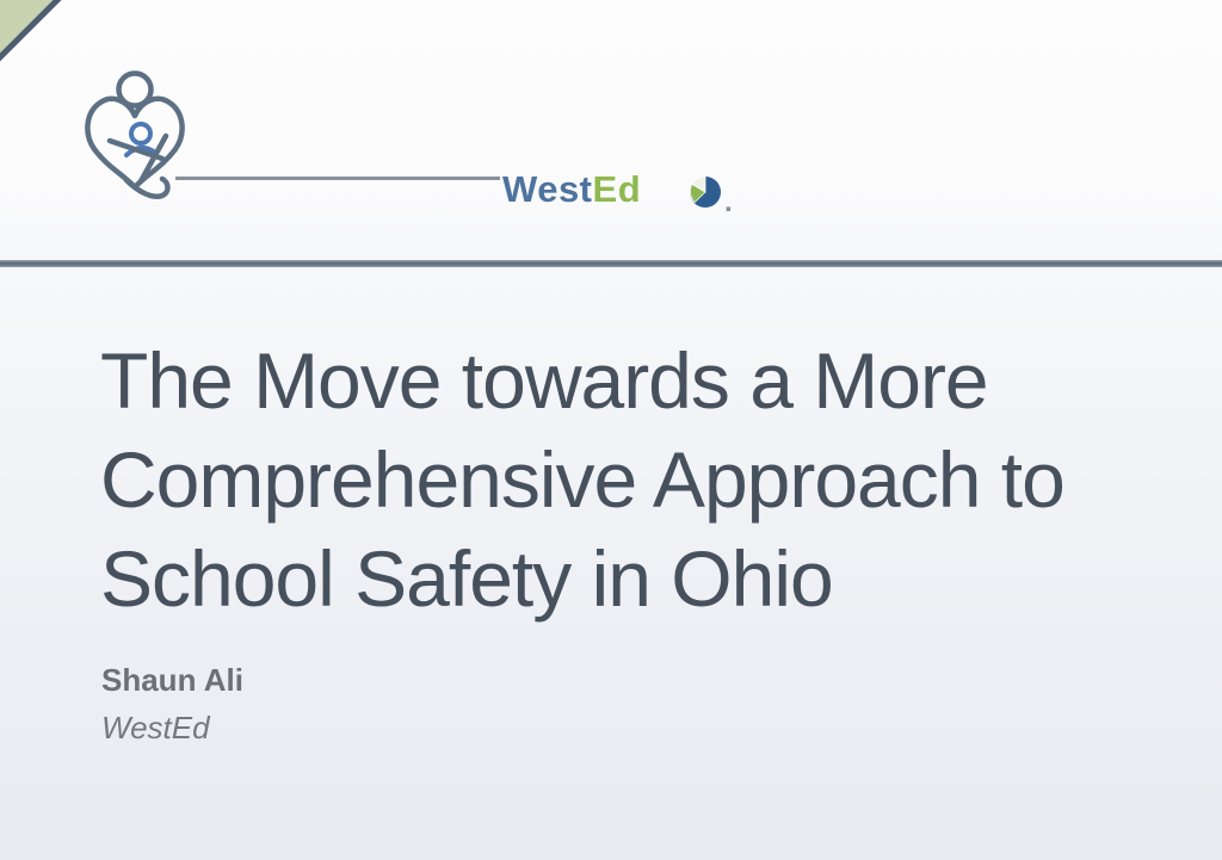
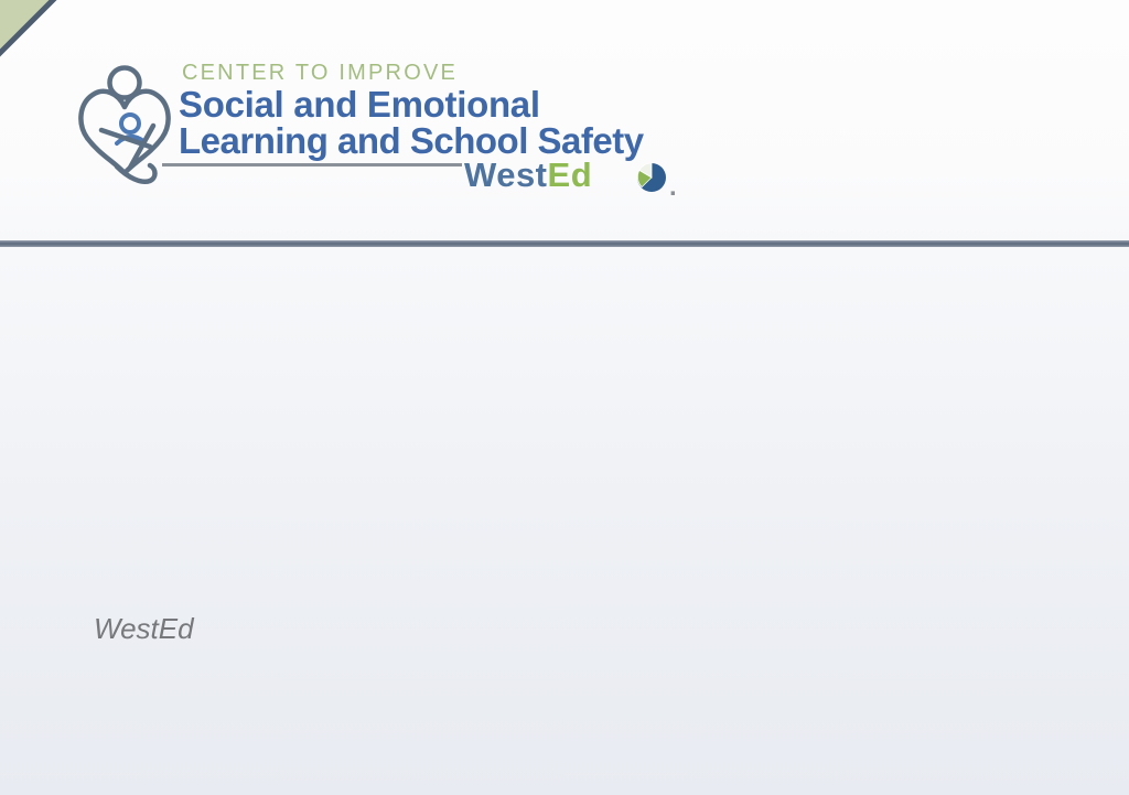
+ CENTER TO IMPROVE
+ Social and Emotional
+ Learning and School Safety
  WestEd
  .
- The Move towards a More
- Comprehensive Approach to
- School Safety in Ohio
- Shaun Ali
  WestEd
